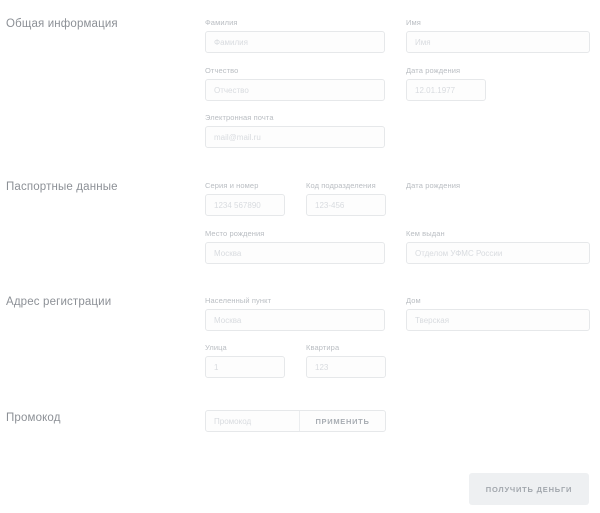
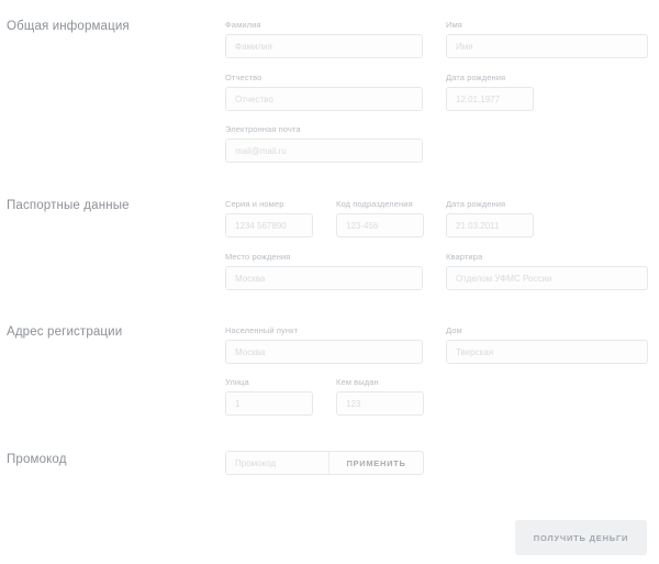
  Общая информация
  Фамилия
  Фамилия
  Имя
  Имя
  Отчество
  Отчество
  Дата рождения
  12.01.1977
  Электронная почта
  mail@mail.ru
  Паспортные данные
  Серия и номер
  1234 567890
  Код подразделения
  123-456
  Дата рождения
+ 21.03.2011
  Место рождения
  Москва
- Кем выдан
+ Квартира
  Отделом УФМС России
  Адрес регистрации
  Населенный пункт
  Москва
  Дом
  Тверская
  Улица
  1
- Квартира
+ Кем выдан
  123
  Промокод
  Промокод
  ПРИМЕНИТЬ
  ПОЛУЧИТЬ ДЕНЬГИ
